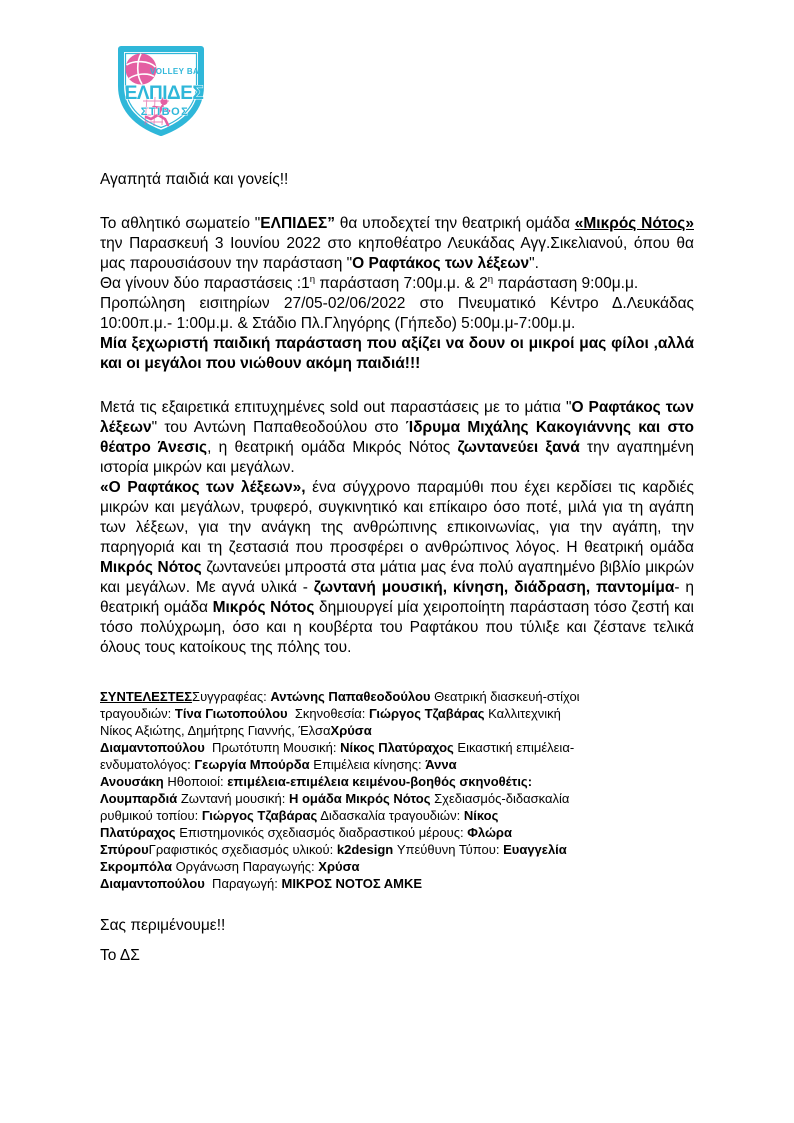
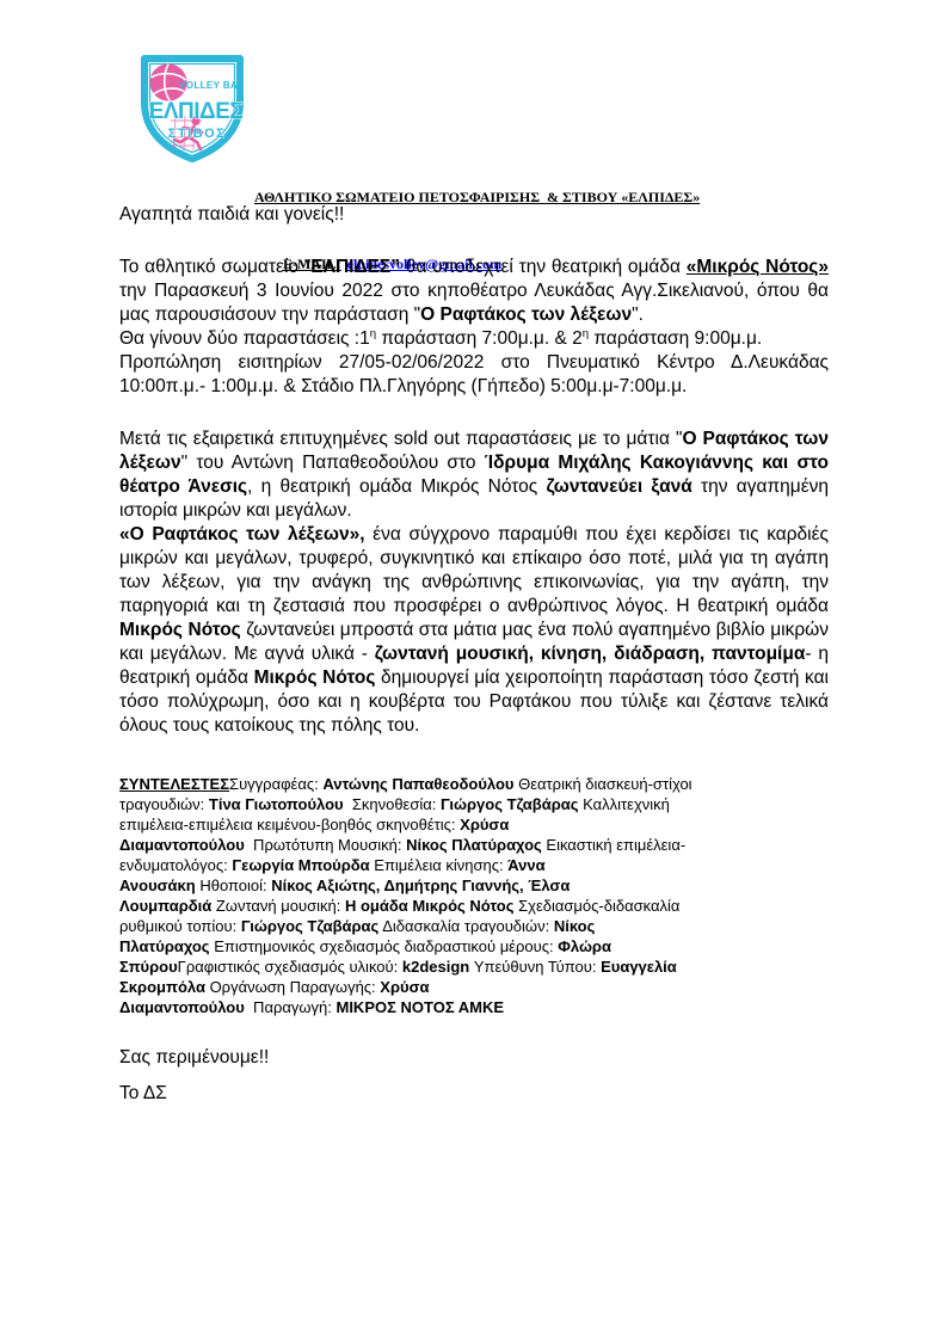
  VOLLEY BAL
  ΕΛΠΙΔΕΣ
  ΣΤΙΒΟΣ
+ ΑΘΛΗΤΙΚΟ ΣΩΜΑΤΕΙΟ ΠΕΤΟΣΦΑΙΡΙΣΗΣ & ΣΤΙΒΟΥ «ΕΛΠΙΔΕΣ»
+ E-MAIL: elpidesvolley@gmail.com
  Αγαπητά παιδιά και γονείς!!
  Το αθλητικό σωματείο "ΕΛΠΙΔΕΣ” θα υποδεχτεί την θεατρική ομάδα «Μικρός Νότος» την Παρασκευή 3 Ιουνίου 2022 στο κηποθέατρο Λευκάδας Αγγ.Σικελιανού, όπου θα μας παρουσιάσουν την παράσταση "Ο Ραφτάκος των λέξεων".
  Θα γίνουν δύο παραστάσεις :1η παράσταση 7:00μ.μ. & 2η παράσταση 9:00μ.μ.
  Προπώληση εισιτηρίων 27/05-02/06/2022 στο Πνευματικό Κέντρο Δ.Λευκάδας 10:00π.μ.- 1:00μ.μ. & Στάδιο Πλ.Γληγόρης (Γήπεδο) 5:00μ.μ-7:00μ.μ.
- Μία ξεχωριστή παιδική παράσταση που αξίζει να δουν οι μικροί μας φίλοι ,αλλά και οι μεγάλοι που νιώθουν ακόμη παιδιά!!!
  Μετά τις εξαιρετικά επιτυχημένες sold out παραστάσεις με το μάτια "Ο Ραφτάκος των λέξεων" του Αντώνη Παπαθεοδούλου στο Ίδρυμα Μιχάλης Κακογιάννης και στο θέατρο Άνεσις, η θεατρική ομάδα Μικρός Νότος ζωντανεύει ξανά την αγαπημένη ιστορία μικρών και μεγάλων.
  «Ο Ραφτάκος των λέξεων», ένα σύγχρονο παραμύθι που έχει κερδίσει τις καρδιές μικρών και μεγάλων, τρυφερό, συγκινητικό και επίκαιρο όσο ποτέ, μιλά για τη αγάπη των λέξεων, για την ανάγκη της ανθρώπινης επικοινωνίας, για την αγάπη, την παρηγοριά και τη ζεστασιά που προσφέρει ο ανθρώπινος λόγος. Η θεατρική ομάδα Μικρός Νότος ζωντανεύει μπροστά στα μάτια μας ένα πολύ αγαπημένο βιβλίο μικρών και μεγάλων. Με αγνά υλικά - ζωντανή μουσική, κίνηση, διάδραση, παντομίμα- η θεατρική ομάδα Μικρός Νότος δημιουργεί μία χειροποίητη παράσταση τόσο ζεστή και τόσο πολύχρωμη, όσο και η κουβέρτα του Ραφτάκου που τύλιξε και ζέστανε τελικά όλους τους κατοίκους της πόλης του.
  ΣΥΝΤΕΛΕΣΤΕΣΣυγγραφέας: Αντώνης Παπαθεοδούλου Θεατρική διασκευή-στίχοι
  τραγουδιών: Τίνα Γιωτοπούλου Σκηνοθεσία: Γιώργος Τζαβάρας Καλλιτεχνική
- Νίκος Αξιώτης, Δημήτρης Γιαννής, ΈλσαΧρύσα
+ επιμέλεια-επιμέλεια κειμένου-βοηθός σκηνοθέτις: Χρύσα
  Διαμαντοπούλου Πρωτότυπη Μουσική: Νίκος Πλατύραχος Εικαστική επιμέλεια-
  ενδυματολόγος: Γεωργία Μπούρδα Επιμέλεια κίνησης: Άννα
- Ανουσάκη Ηθοποιοί: επιμέλεια-επιμέλεια κειμένου-βοηθός σκηνοθέτις:
+ Ανουσάκη Ηθοποιοί: Νίκος Αξιώτης, Δημήτρης Γιαννής, Έλσα
  Λουμπαρδιά Ζωντανή μουσική: Η ομάδα Μικρός Νότος Σχεδιασμός-διδασκαλία
  ρυθμικού τοπίου: Γιώργος Τζαβάρας Διδασκαλία τραγουδιών: Νίκος
  Πλατύραχος Επιστημονικός σχεδιασμός διαδραστικού μέρους: Φλώρα
  ΣπύρουΓραφιστικός σχεδιασμός υλικού: k2design Υπεύθυνη Τύπου: Ευαγγελία
  Σκρομπόλα Οργάνωση Παραγωγής: Χρύσα
  Διαμαντοπούλου Παραγωγή: ΜΙΚΡΟΣ ΝΟΤΟΣ ΑΜΚΕ
  Σας περιμένουμε!!
  Το ΔΣ
